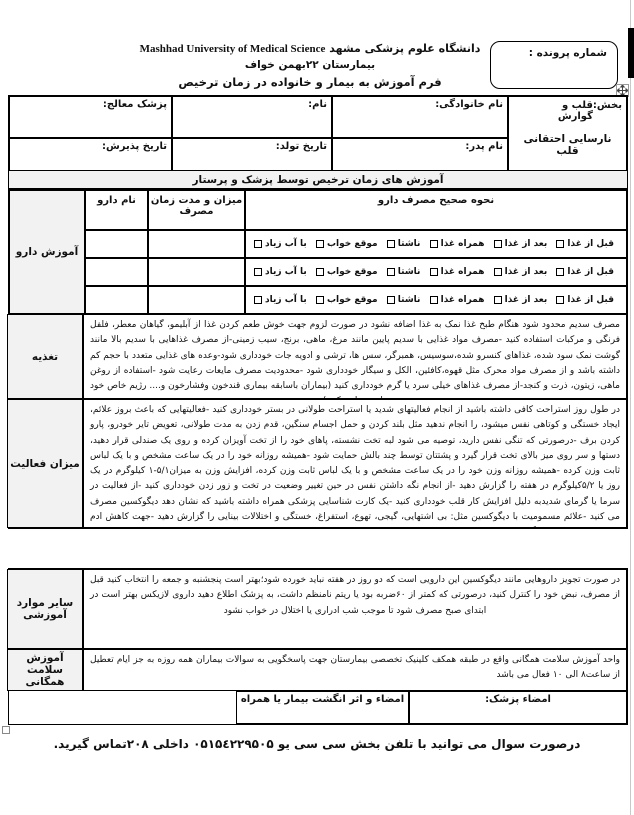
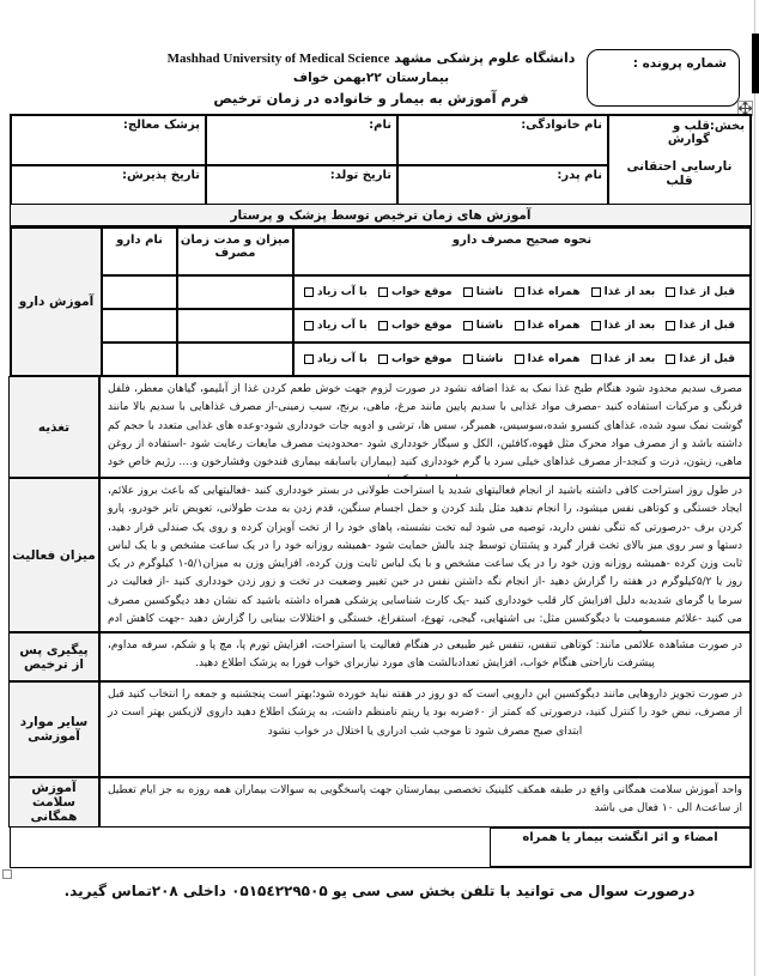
  شماره پرونده :
  دانشگاه علوم پزشکی مشهد Mashhad University of Medical Science
  بیمارستان ۲۲بهمن خواف
  فرم آموزش به بیمار و خانواده در زمان ترخیص
  نام خانوادگی:
  نام:
  بخش:
  قلب و گوارش
  نارسایی احتقانی قلب
  پزشک معالج:
  نام پدر:
  تاریخ تولد:
  تاریخ پذیرش:
  آموزش های زمان ترخیص توسط پزشک و پرستار
  نحوه صحیح مصرف دارو
  میزان و مدت زمان مصرف
  نام دارو
  آموزش دارو
  قبل از غذا
  بعد از غذا
  همراه غذا
  ناشتا
  موقع خواب
  با آب زیاد
  قبل از غذا
  بعد از غذا
  همراه غذا
  ناشتا
  موقع خواب
  با آب زیاد
  قبل از غذا
  بعد از غذا
  همراه غذا
  ناشتا
  موقع خواب
  با آب زیاد
  مصرف سدیم محدود شود هنگام طبخ غذا نمک به غذا اضافه نشود در صورت لزوم جهت خوش طعم کردن غذا از آبلیمو، گیاهان معطر، فلفل فرنگی و مرکبات استفاده کنید -مصرف مواد غذایی با سدیم پایین مانند مرغ، ماهی، برنج، سیب زمینی-از مصرف غذاهایی با سدیم بالا مانند گوشت نمک سود شده، غذاهای کنسرو شده،سوسیس، همبرگر، سس ها، ترشی و ادویه جات خودداری شود-وعده های غذایی متعدد با حجم کم داشته باشد و از مصرف مواد محرک مثل قهوه،کافئین، الکل و سیگار خودداری شود -محدودیت مصرف مایعات رعایت شود -استفاده از روغن ماهی، زیتون، ذرت و کنجد-از مصرف غذاهای خیلی سرد یا گرم خودداری کنید (بیماران باسابقه بیماری قندخون وفشارخون و.... رژیم خاص خود
  تغذیه
  در طول روز استراحت کافی داشته باشید از انجام فعالیتهای شدید یا استراحت طولانی در بستر خودداری کنید -فعالیتهایی که باعث بروز علائم، ایجاد خستگی و کوتاهی نفس میشود، را انجام ندهید مثل بلند کردن و حمل اجسام سنگین، قدم زدن به مدت طولانی، تعویض تایر خودرو، پارو کردن برف -درصورتی که تنگی نفس دارید، توصیه می شود لبه تخت نشسته، پاهای خود را از تخت آویزان کرده و روی یک صندلی قرار دهید، دستها و سر روی میز بالای تخت قرار گیرد و پشتتان توسط چند بالش حمایت شود -همیشه روزانه خود را در یک ساعت مشخص و با یک لباس ثابت وزن کرده -همیشه روزانه وزن خود را در یک ساعت مشخص و با یک لباس ثابت وزن کرده، افزایش وزن به میزان۵/۱-۱ کیلوگرم در یک روز یا ۵/۲کیلوگرم در هفته را گزارش دهید -از انجام نگه داشتن نفس در حین تغییر وضعیت در تخت و زور زدن خودداری کنید -از فعالیت در سرما یا گرمای شدیدبه دلیل افزایش کار قلب خودداری کنید -یک کارت شناسایی پزشکی همراه داشته باشید که نشان دهد دیگوکسین مصرف می کنید -علائم مسمومیت با دیگوکسین مثل: بی اشتهایی، گیجی، تهوع، استفراغ، خستگی و اختلالات بینایی را گزارش دهید -جهت کاهش ادم
  میزان فعالیت
+ در صورت مشاهده علائمی مانند: کوتاهی تنفس، تنفس غیر طبیعی در هنگام فعالیت یا استراحت، افزایش تورم پا، مچ پا و شکم، سرفه مداوم، پیشرفت ناراحتی هنگام خواب، افزایش تعدادبالشت های مورد نیازبرای خواب فورا به پزشک اطلاع دهید.
+ پیگیری پس از ترخیص
  در صورت تجویز داروهایی مانند دیگوکسین این دارویی است که دو روز در هفته نباید خورده شود؛بهتر است پنجشنبه و جمعه را انتخاب کنید قبل از مصرف، نبض خود را کنترل کنید، درصورتی که کمتر از ۶۰ضربه بود یا ریتم نامنظم داشت، به پزشک اطلاع دهید داروی لازیکس بهتر است در ابتدای صبح مصرف شود تا موجب شب ادراری یا اختلال در خواب نشود
  سایر موارد آموزشی
  واحد آموزش سلامت همگانی واقع در طبقه همکف کلینیک تخصصی بیمارستان جهت پاسخگویی به سوالات بیماران همه روزه به جز ایام تعطیل از ساعت۸ الی ۱۰ فعال می باشد
  آموزش سلامت همگانی
- امضاء پزشک:
  امضاء و اثر انگشت بیمار یا همراه
  درصورت سوال می توانید با تلفن بخش سی سی یو ۰۵۱۵٤۲۲۹۵۰۵ داخلی ۲۰۸تماس گیرید.
